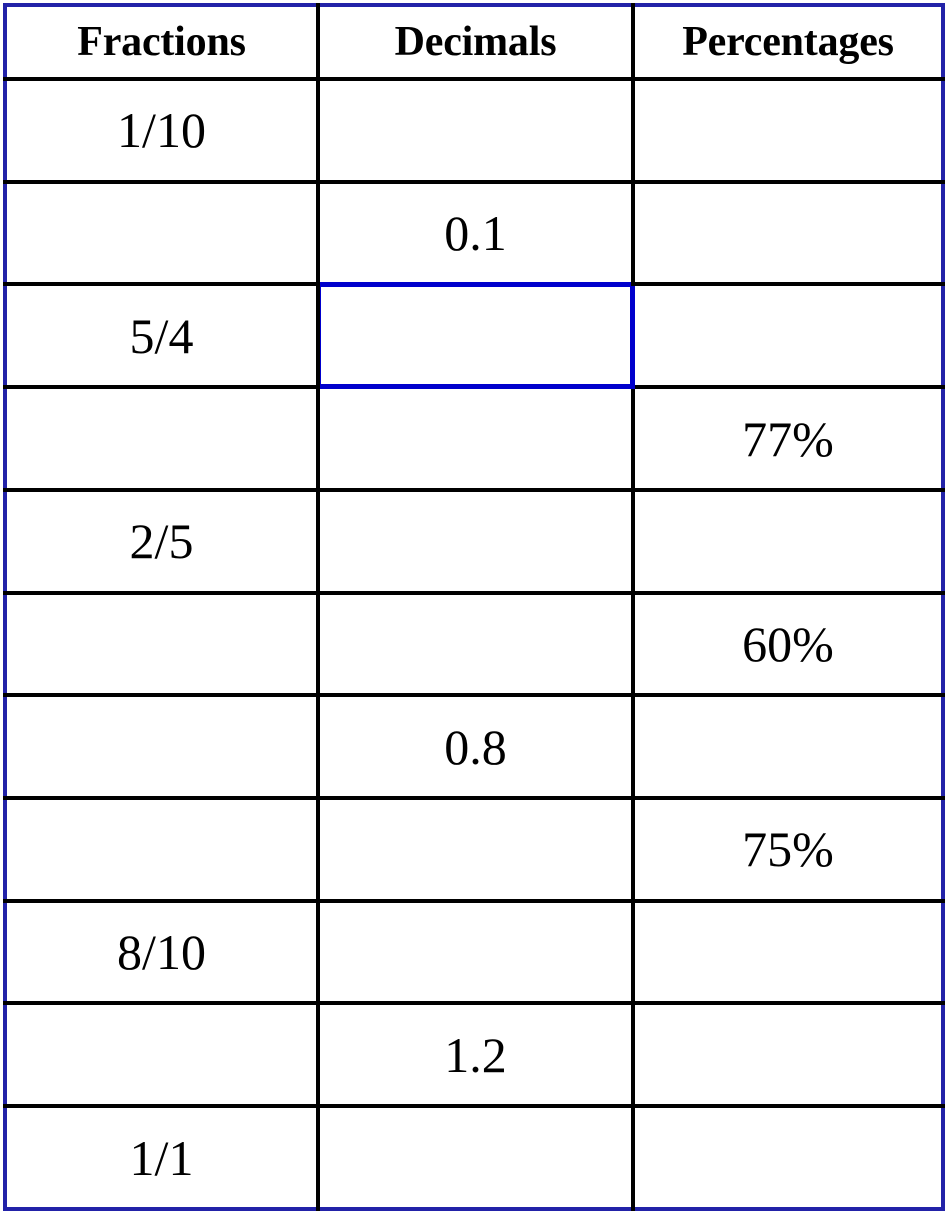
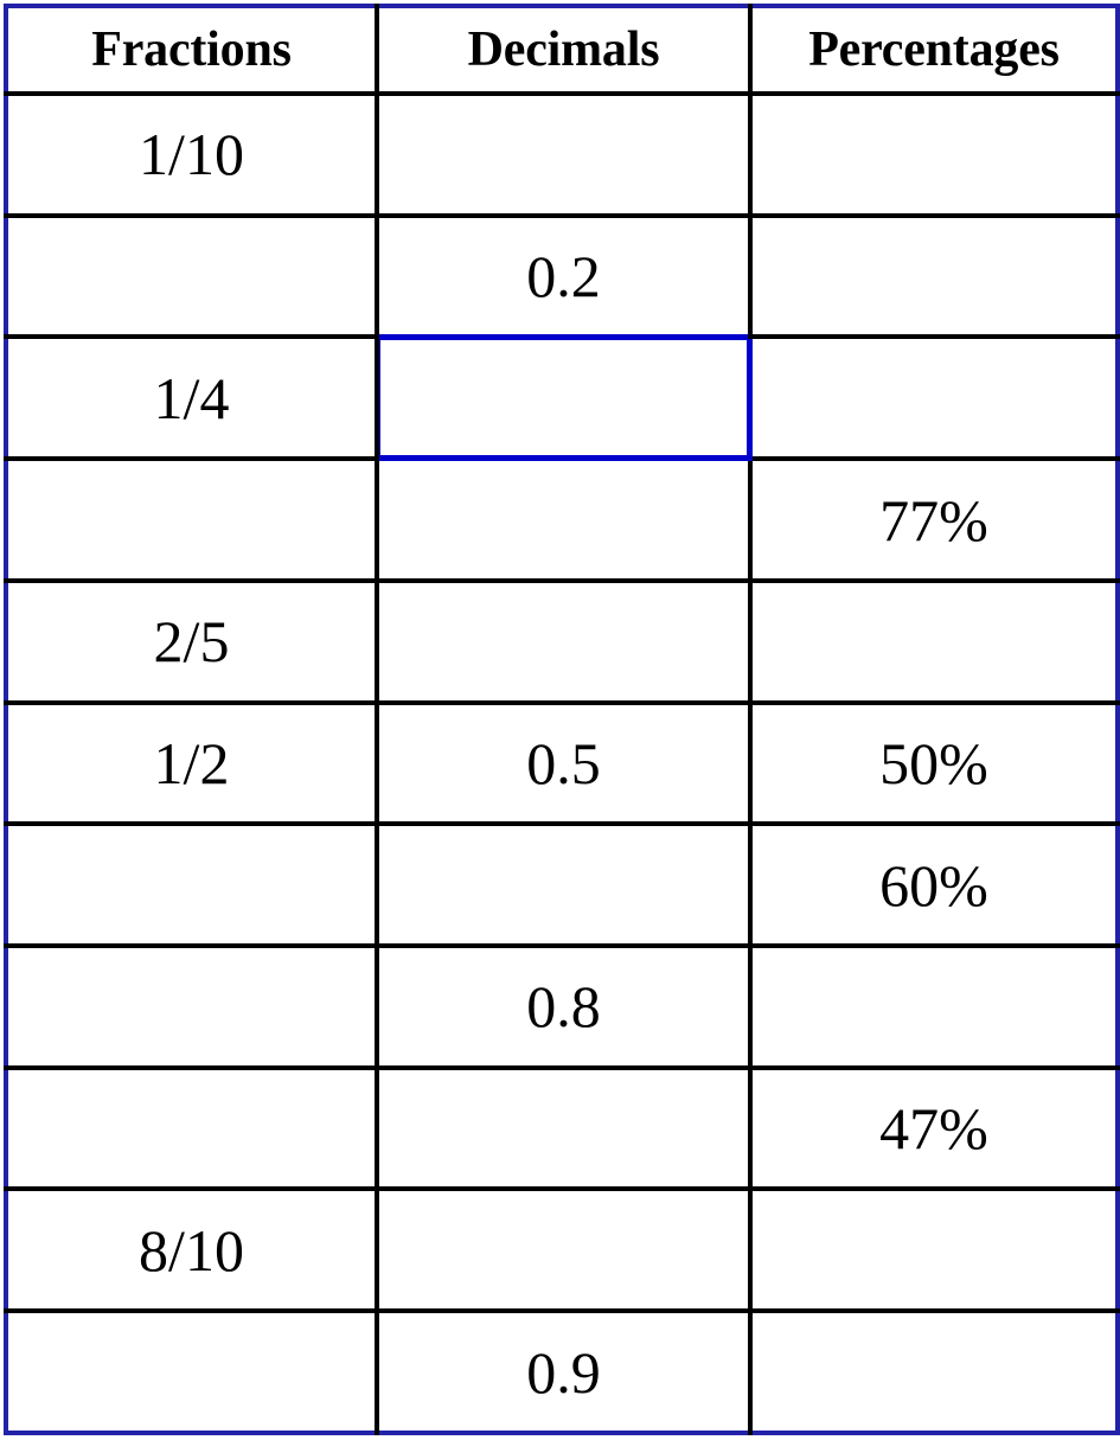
  Fractions	Decimals	Percentages
  1/10
- 	0.1
+ 	0.2
- 5/4
+ 1/4
  		77%
  2/5
+ 1/2	0.5	50%
  		60%
  	0.8
- 		75%
+ 		47%
  8/10
- 	1.2
+ 	0.9
- 1/1
